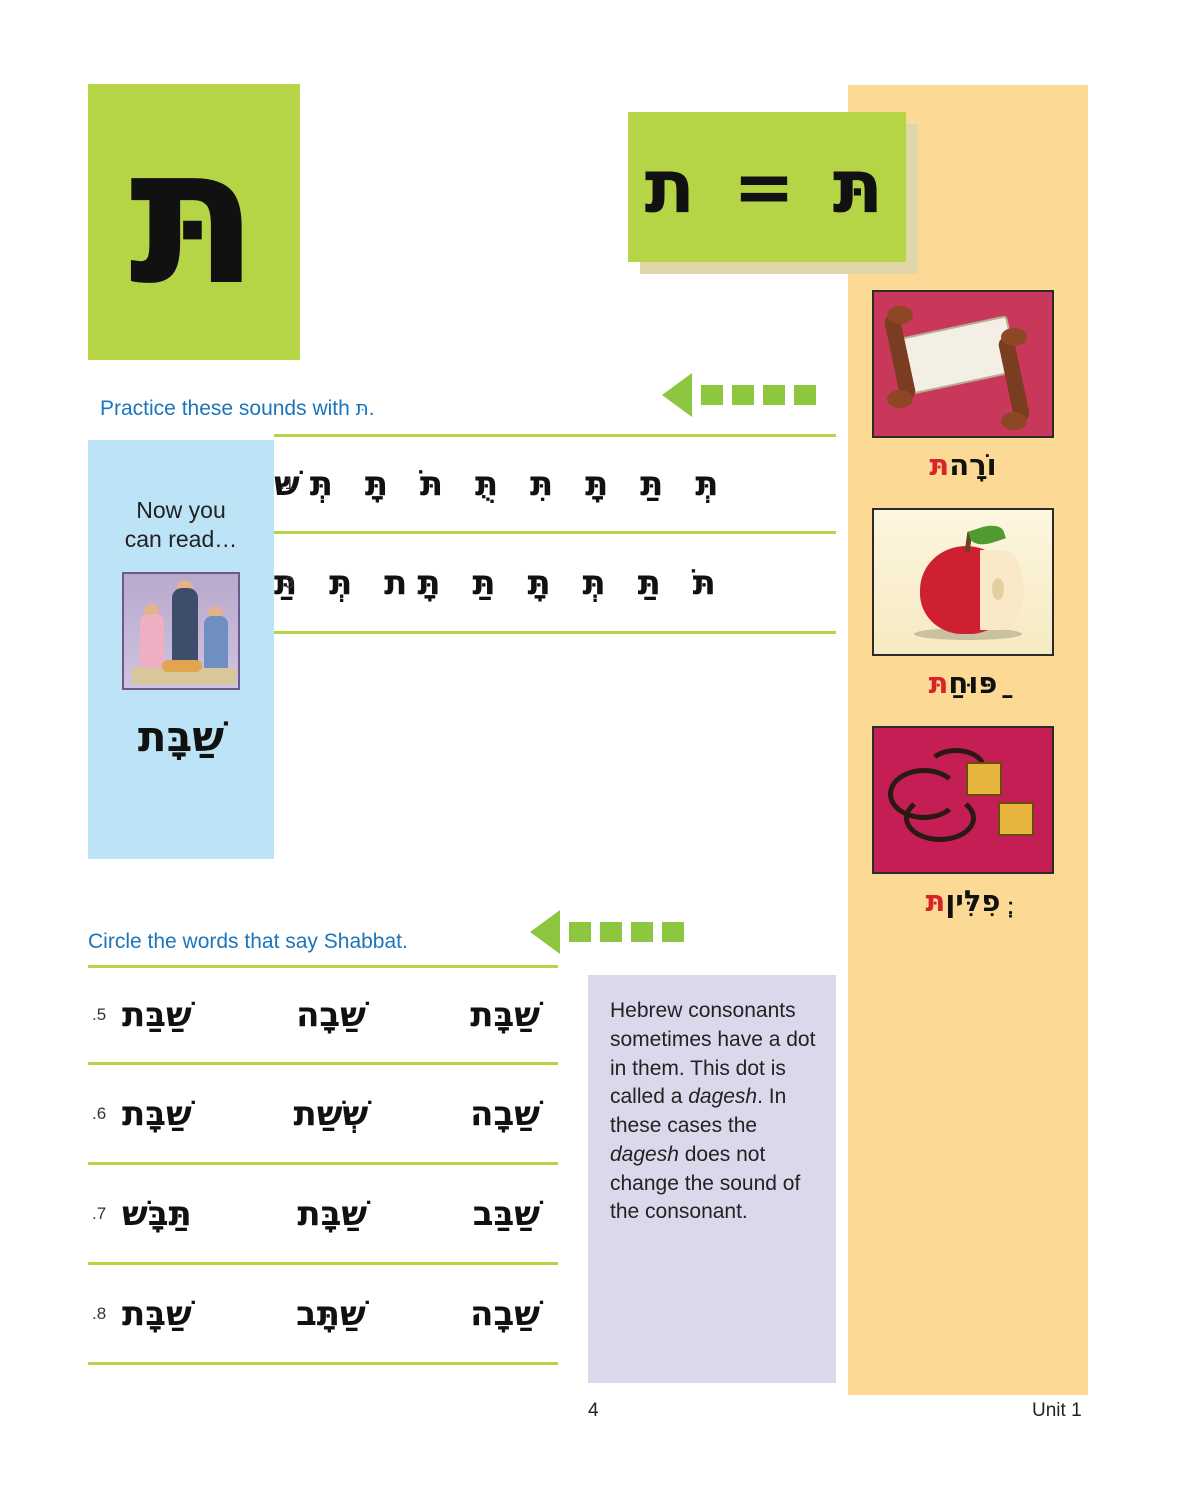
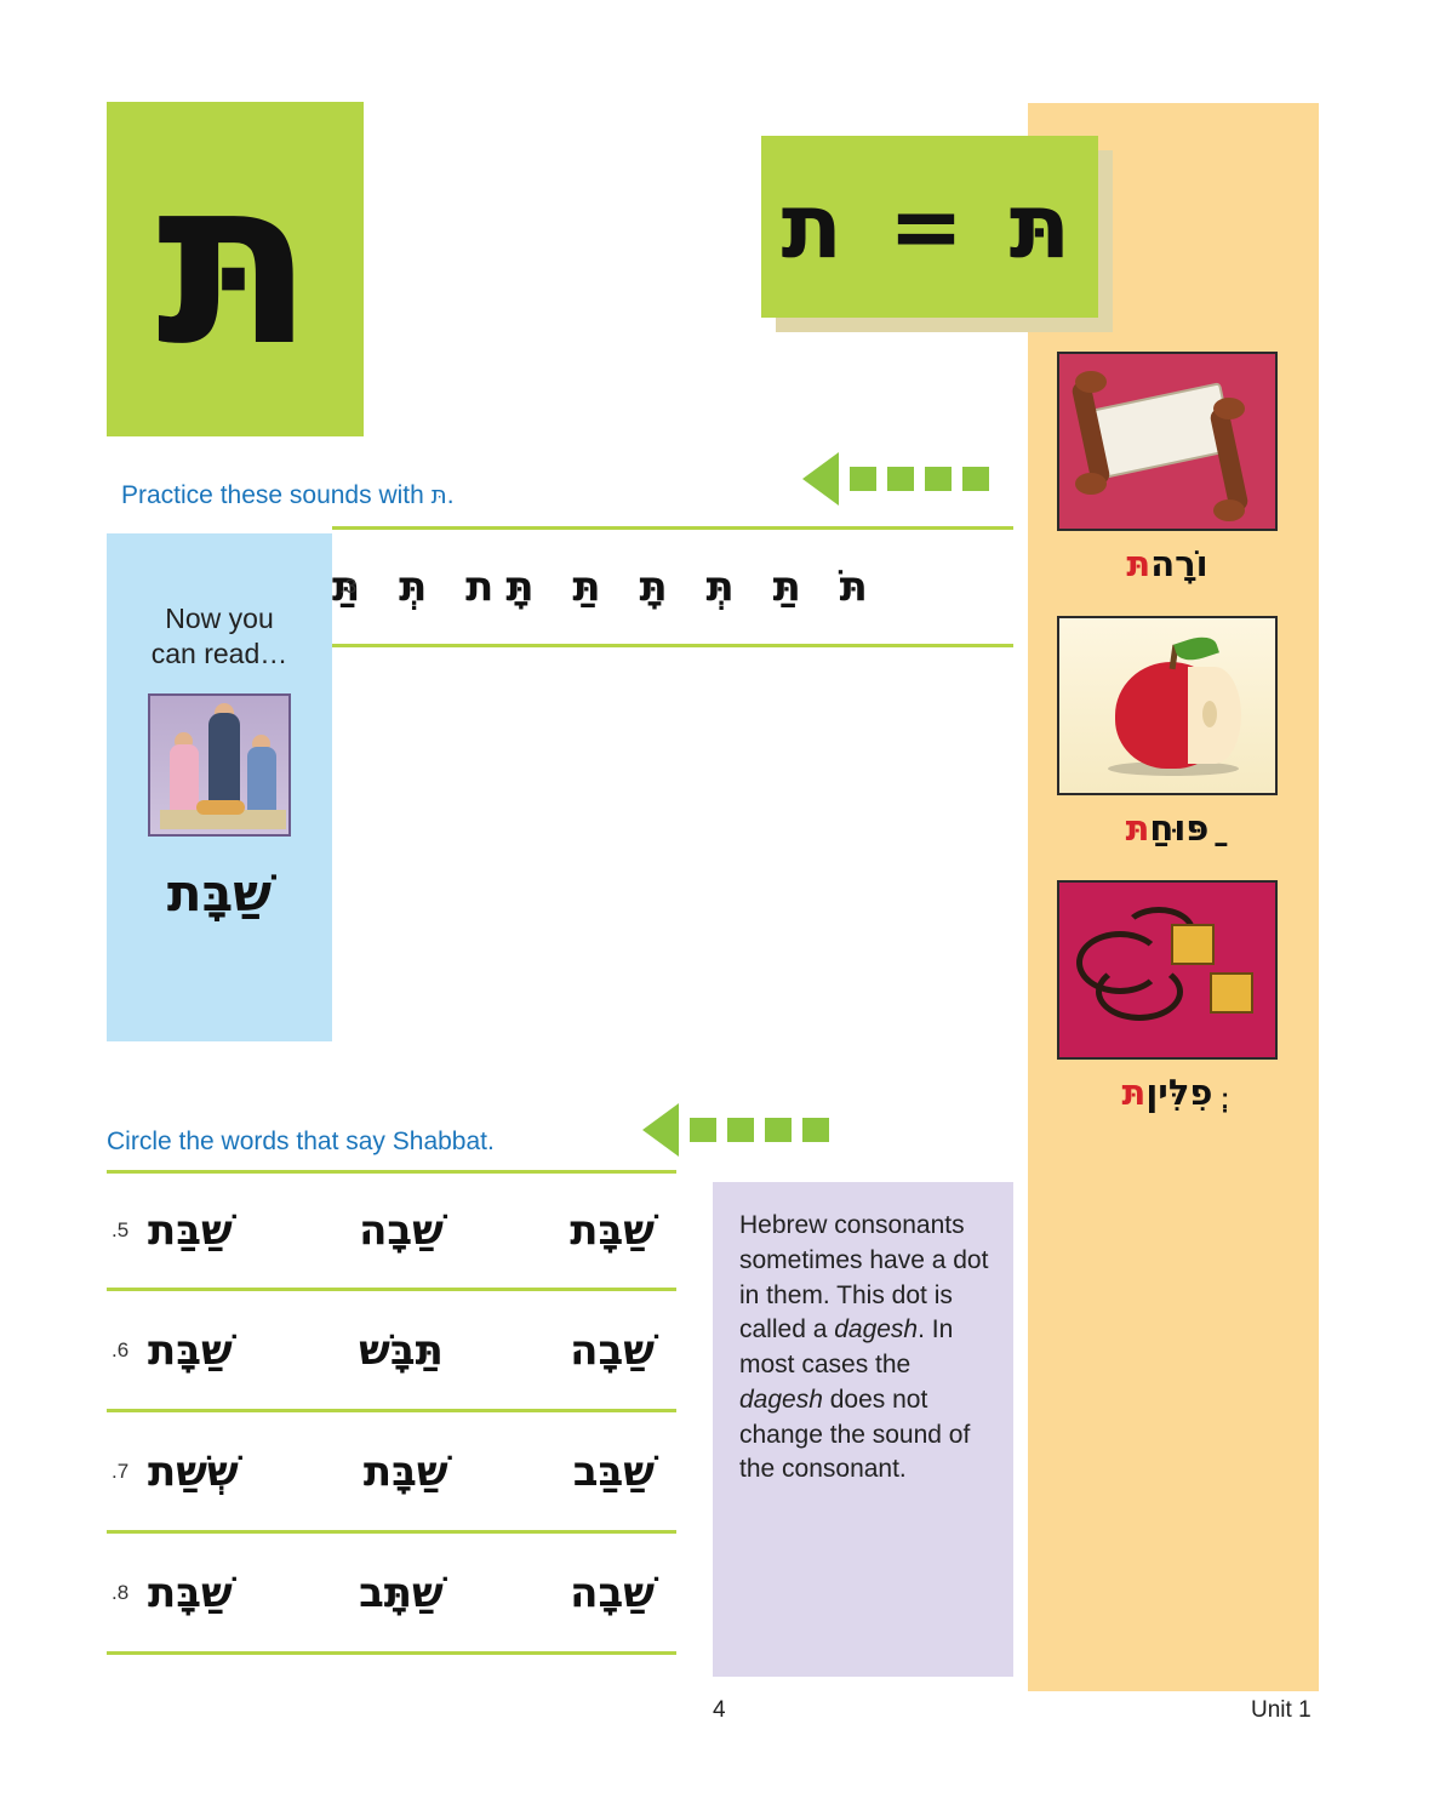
  תּ
  תּ = ת
  Practice these sounds with תּ.
  Circle the words that say Shabbat.
  Now you
  can read…
  שַׁבָּת
- .1
- תְּ תַּ תָּ תִּ תֻּ תֹּ תָּ תְּשׁ
  .3
  תֹּ תַּ תְּ תָּ תַּ תָּת תְּ תַּ
  .5
  שַׁבָּת
  שַׁבָה
  שַׁבַּת
  .6
  שַׁבָה
- שְׁשַׁת
+ תַּבָּשׁ
  שַׁבָּת
  .7
  שַׁבַּב
  שַׁבָּת
- תַּבָּשׁ
+ שְׁשַׁת
  .8
  שַׁבָה
  שַׁתָּב
  שַׁבָּת
- Hebrew consonants sometimes have a dot in them. This dot is called a dagesh. In these cases the dagesh does not change the sound of the consonant.
+ Hebrew consonants sometimes have a dot in them. This dot is called a dagesh. In most cases the dagesh does not change the sound of the consonant.
  וֹרָהתּ
  ַפּוּחַתּ
  ְּפִלִּיןתּ
  4
  Unit 1
